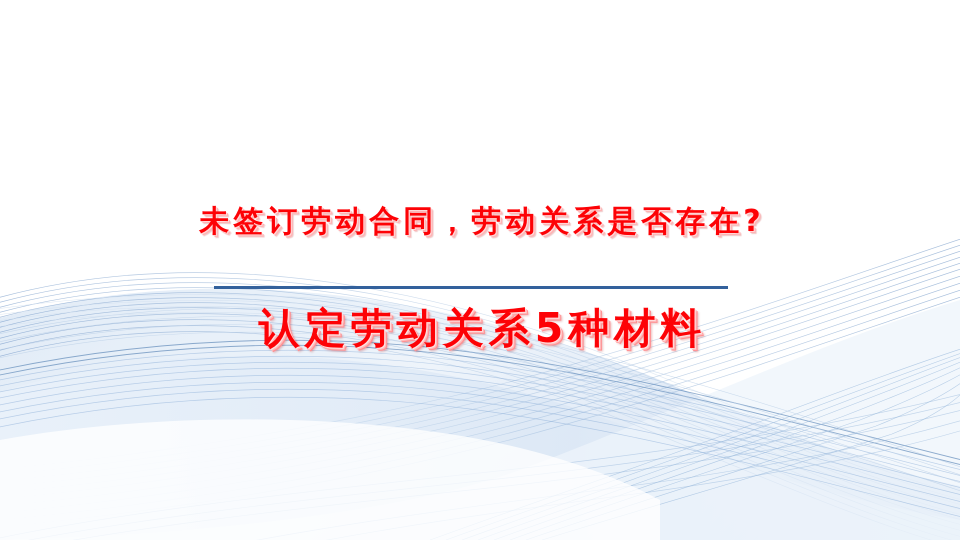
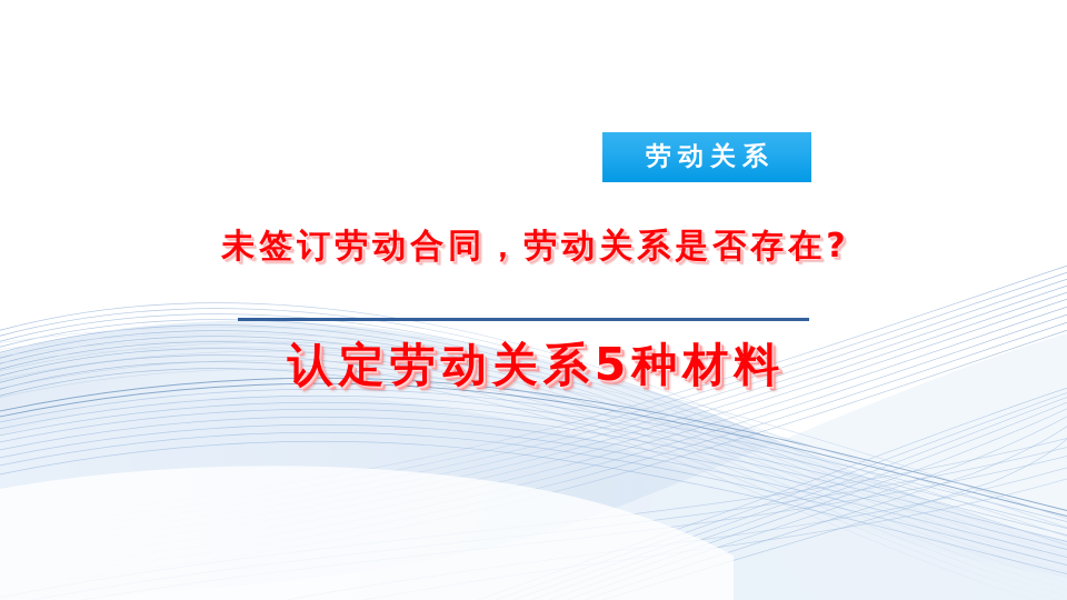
+ 劳动关系
  未签订劳动合同，劳动关系是否存在?
  认定劳动关系5种材料
